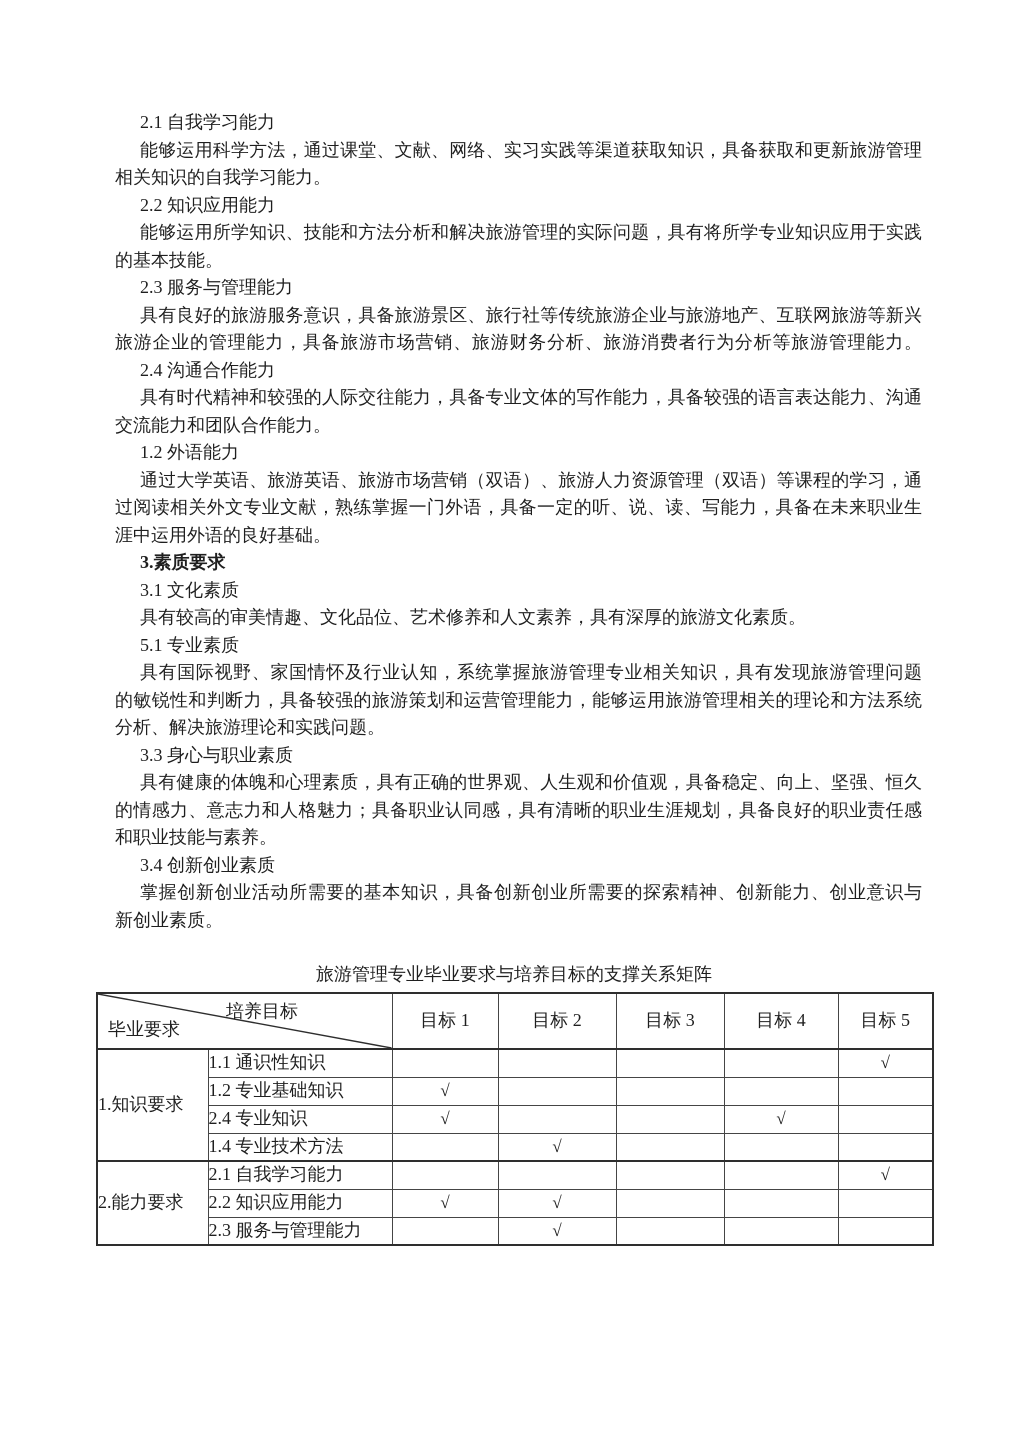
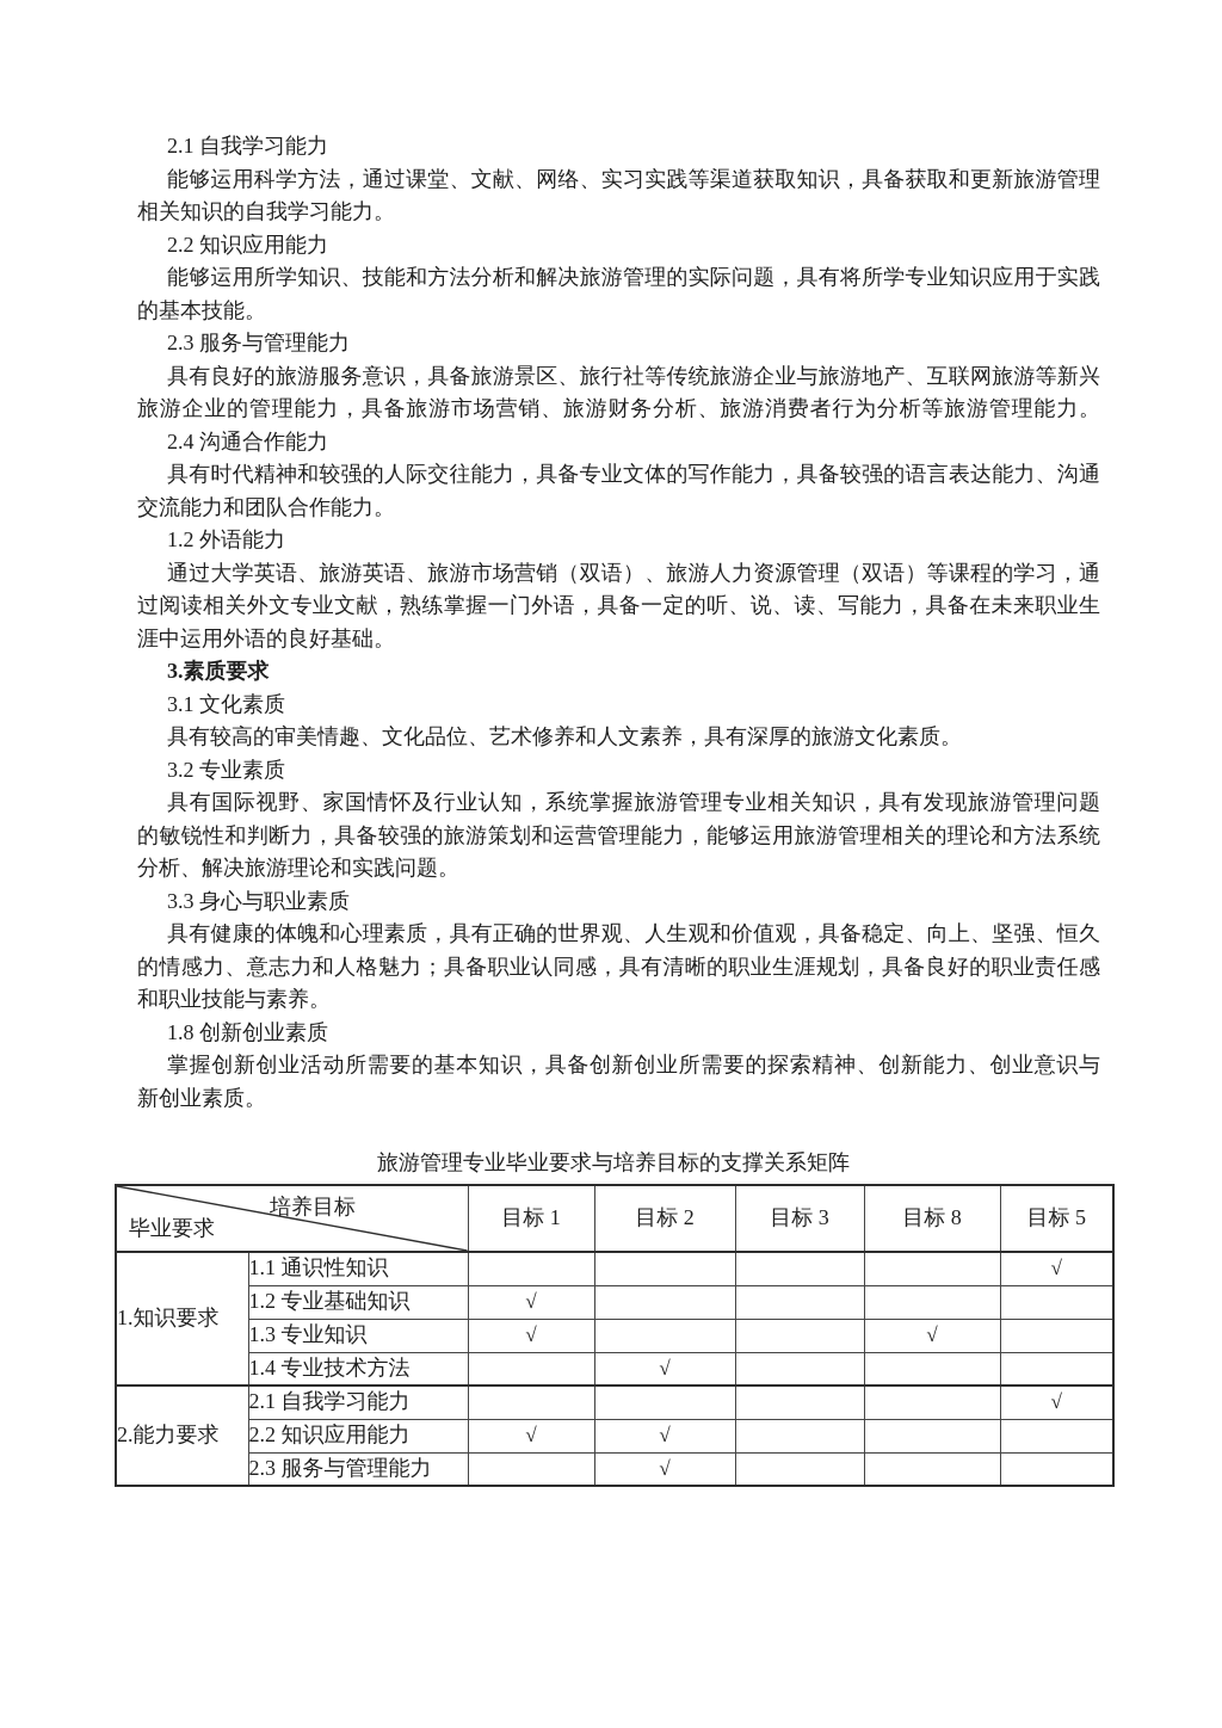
  2.1 自我学习能力
  能够运用科学方法，通过课堂、文献、网络、实习实践等渠道获取知识，具备获取和更新旅游管理
  相关知识的自我学习能力。
  2.2 知识应用能力
  能够运用所学知识、技能和方法分析和解决旅游管理的实际问题，具有将所学专业知识应用于实践
  的基本技能。
  2.3 服务与管理能力
  具有良好的旅游服务意识，具备旅游景区、旅行社等传统旅游企业与旅游地产、互联网旅游等新兴
  旅游企业的管理能力，具备旅游市场营销、旅游财务分析、旅游消费者行为分析等旅游管理能力。
  2.4 沟通合作能力
  具有时代精神和较强的人际交往能力，具备专业文体的写作能力，具备较强的语言表达能力、沟通
  交流能力和团队合作能力。
  1.2 外语能力
  通过大学英语、旅游英语、旅游市场营销（双语）、旅游人力资源管理（双语）等课程的学习，通
  过阅读相关外文专业文献，熟练掌握一门外语，具备一定的听、说、读、写能力，具备在未来职业生
  涯中运用外语的良好基础。
  3.素质要求
  3.1 文化素质
  具有较高的审美情趣、文化品位、艺术修养和人文素养，具有深厚的旅游文化素质。
- 5.1 专业素质
+ 3.2 专业素质
  具有国际视野、家国情怀及行业认知，系统掌握旅游管理专业相关知识，具有发现旅游管理问题
  的敏锐性和判断力，具备较强的旅游策划和运营管理能力，能够运用旅游管理相关的理论和方法系统
  分析、解决旅游理论和实践问题。
  3.3 身心与职业素质
  具有健康的体魄和心理素质，具有正确的世界观、人生观和价值观，具备稳定、向上、坚强、恒久
  的情感力、意志力和人格魅力；具备职业认同感，具有清晰的职业生涯规划，具备良好的职业责任感
  和职业技能与素养。
- 3.4 创新创业素质
+ 1.8 创新创业素质
  掌握创新创业活动所需要的基本知识，具备创新创业所需要的探索精神、创新能力、创业意识与
  新创业素质。
  旅游管理专业毕业要求与培养目标的支撑关系矩阵
- 培养目标毕业要求	目标 1	目标 2	目标 3	目标 4	目标 5
+ 培养目标毕业要求	目标 1	目标 2	目标 3	目标 8	目标 5
  1.知识要求	1.1 通识性知识					√
  1.2 专业基础知识	√
- 2.4 专业知识	√			√
+ 1.3 专业知识	√			√
  1.4 专业技术方法		√
  2.能力要求	2.1 自我学习能力					√
  2.2 知识应用能力	√	√
  2.3 服务与管理能力		√
